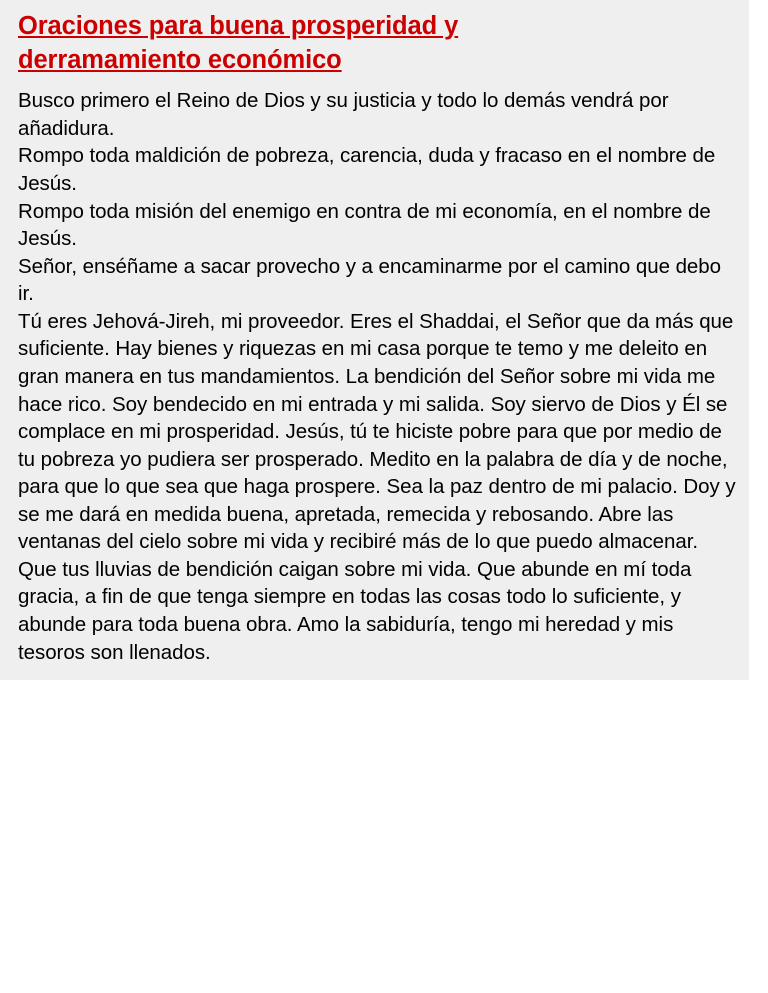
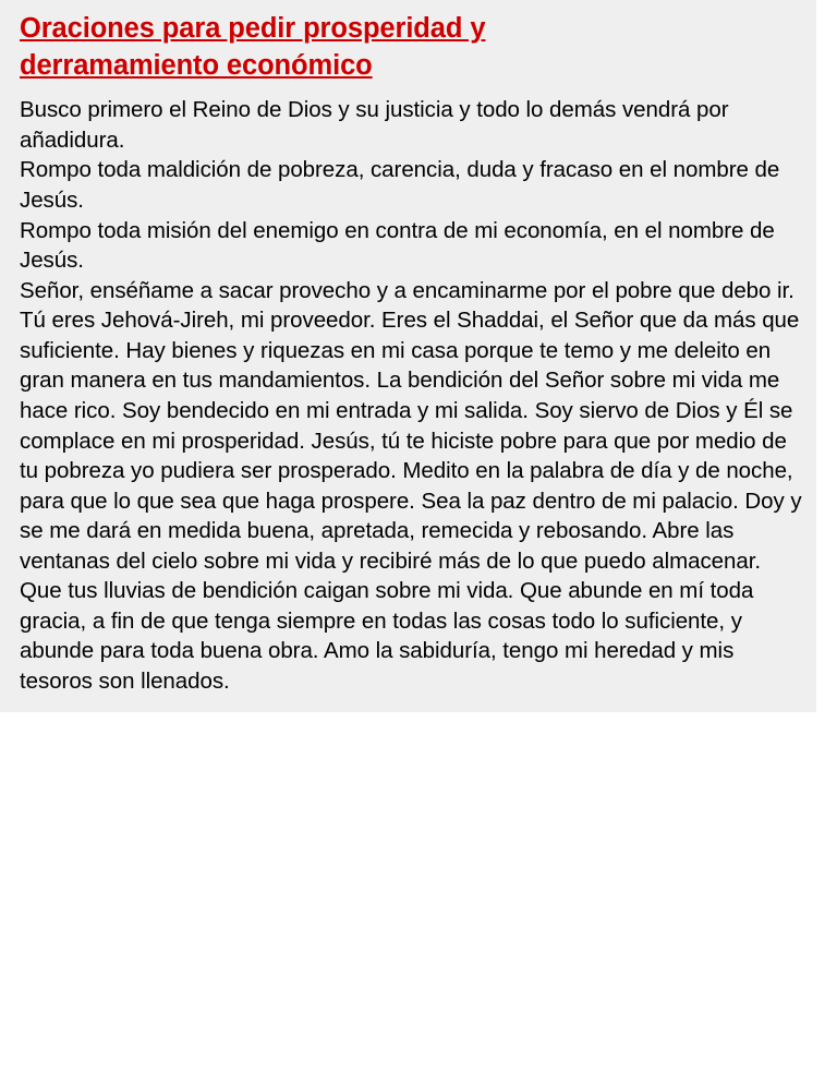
- Oraciones para buena prosperidad y
+ Oraciones para pedir prosperidad y
  derramamiento económico
  Busco primero el Reino de Dios y su justicia y todo lo demás vendrá por añadidura.
  Rompo toda maldición de pobreza, carencia, duda y fracaso en el nombre de Jesús.
  Rompo toda misión del enemigo en contra de mi economía, en el nombre de Jesús.
- Señor, enséñame a sacar provecho y a encaminarme por el camino que debo ir.
+ Señor, enséñame a sacar provecho y a encaminarme por el pobre que debo ir.
  Tú eres Jehová-Jireh, mi proveedor. Eres el Shaddai, el Señor que da más que suficiente. Hay bienes y riquezas en mi casa porque te temo y me deleito en gran manera en tus mandamientos. La bendición del Señor sobre mi vida me hace rico. Soy bendecido en mi entrada y mi salida. Soy siervo de Dios y Él se complace en mi prosperidad. Jesús, tú te hiciste pobre para que por medio de tu pobreza yo pudiera ser prosperado. Medito en la palabra de día y de noche, para que lo que sea que haga prospere. Sea la paz dentro de mi palacio. Doy y se me dará en medida buena, apretada, remecida y rebosando. Abre las ventanas del cielo sobre mi vida y recibiré más de lo que puedo almacenar. Que tus lluvias de bendición caigan sobre mi vida. Que abunde en mí toda gracia, a fin de que tenga siempre en todas las cosas todo lo suficiente, y abunde para toda buena obra. Amo la sabiduría, tengo mi heredad y mis tesoros son llenados.
